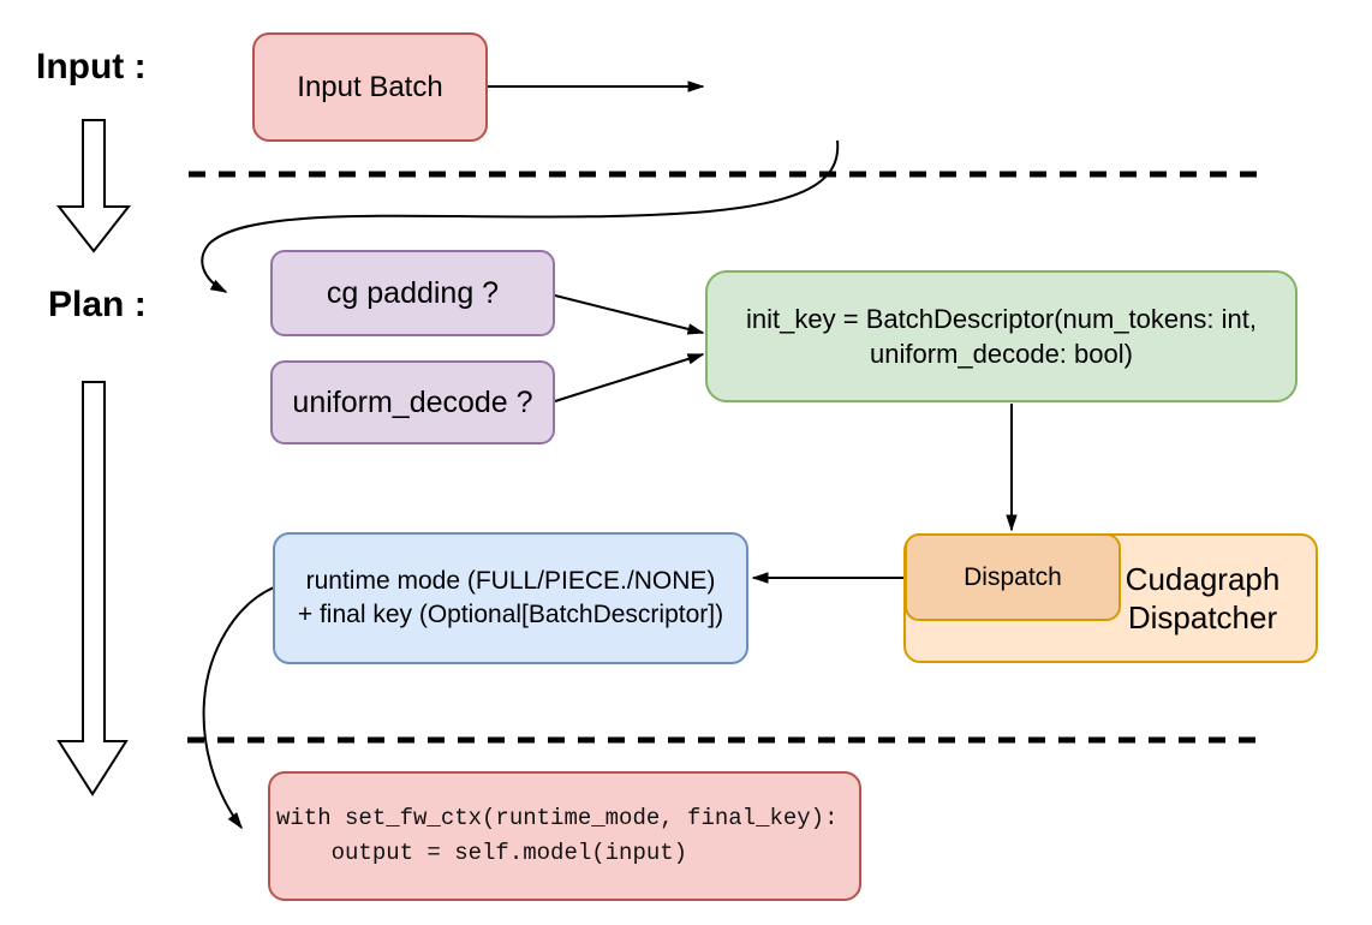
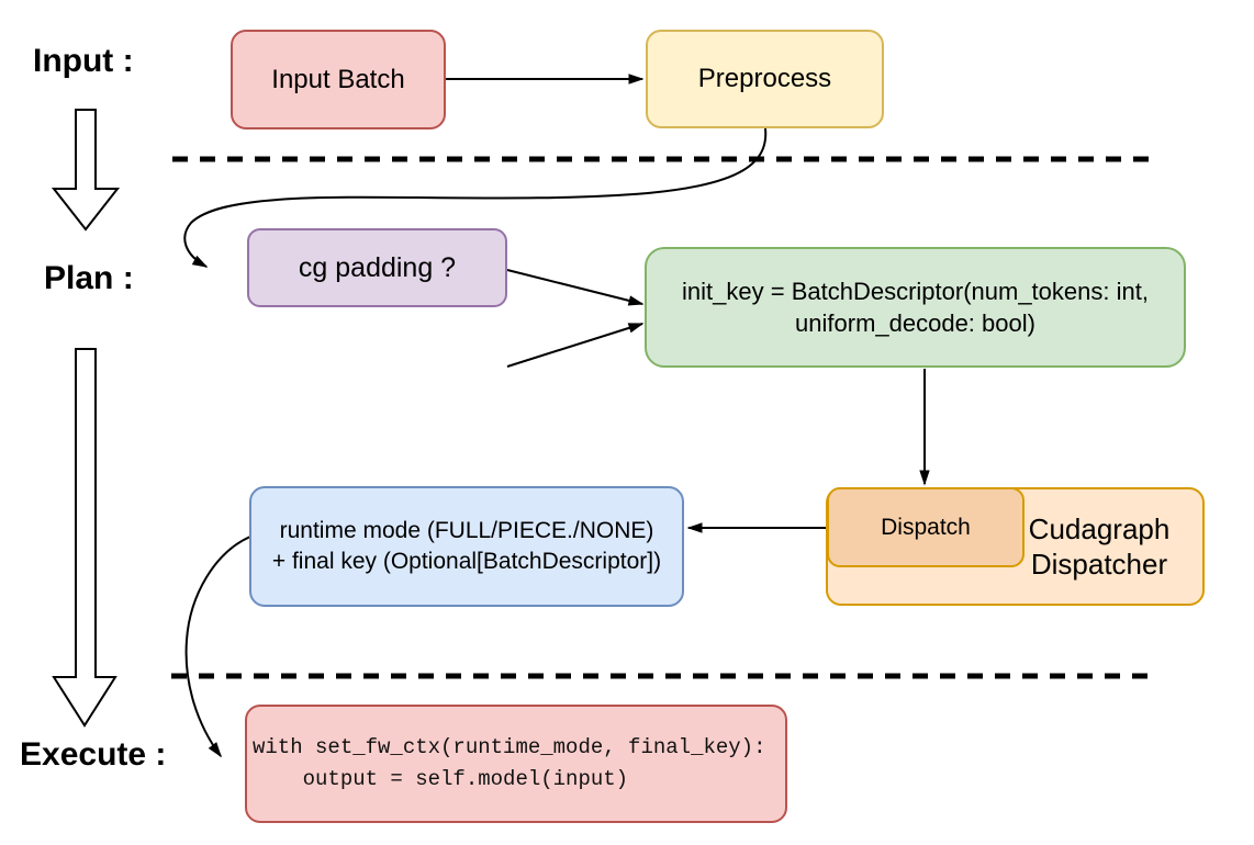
  Input :
  Plan :
+ Execute :
  Input Batch
+ Preprocess
  cg padding ?
- uniform_decode ?
  init_key = BatchDescriptor(num_tokens: int,
  uniform_decode: bool)
  Cudagraph
  Dispatcher
  Dispatch
  runtime mode (FULL/PIECE./NONE)
  + final key (Optional[BatchDescriptor])
  with set_fw_ctx(runtime_mode, final_key):
  output = self.model(input)
